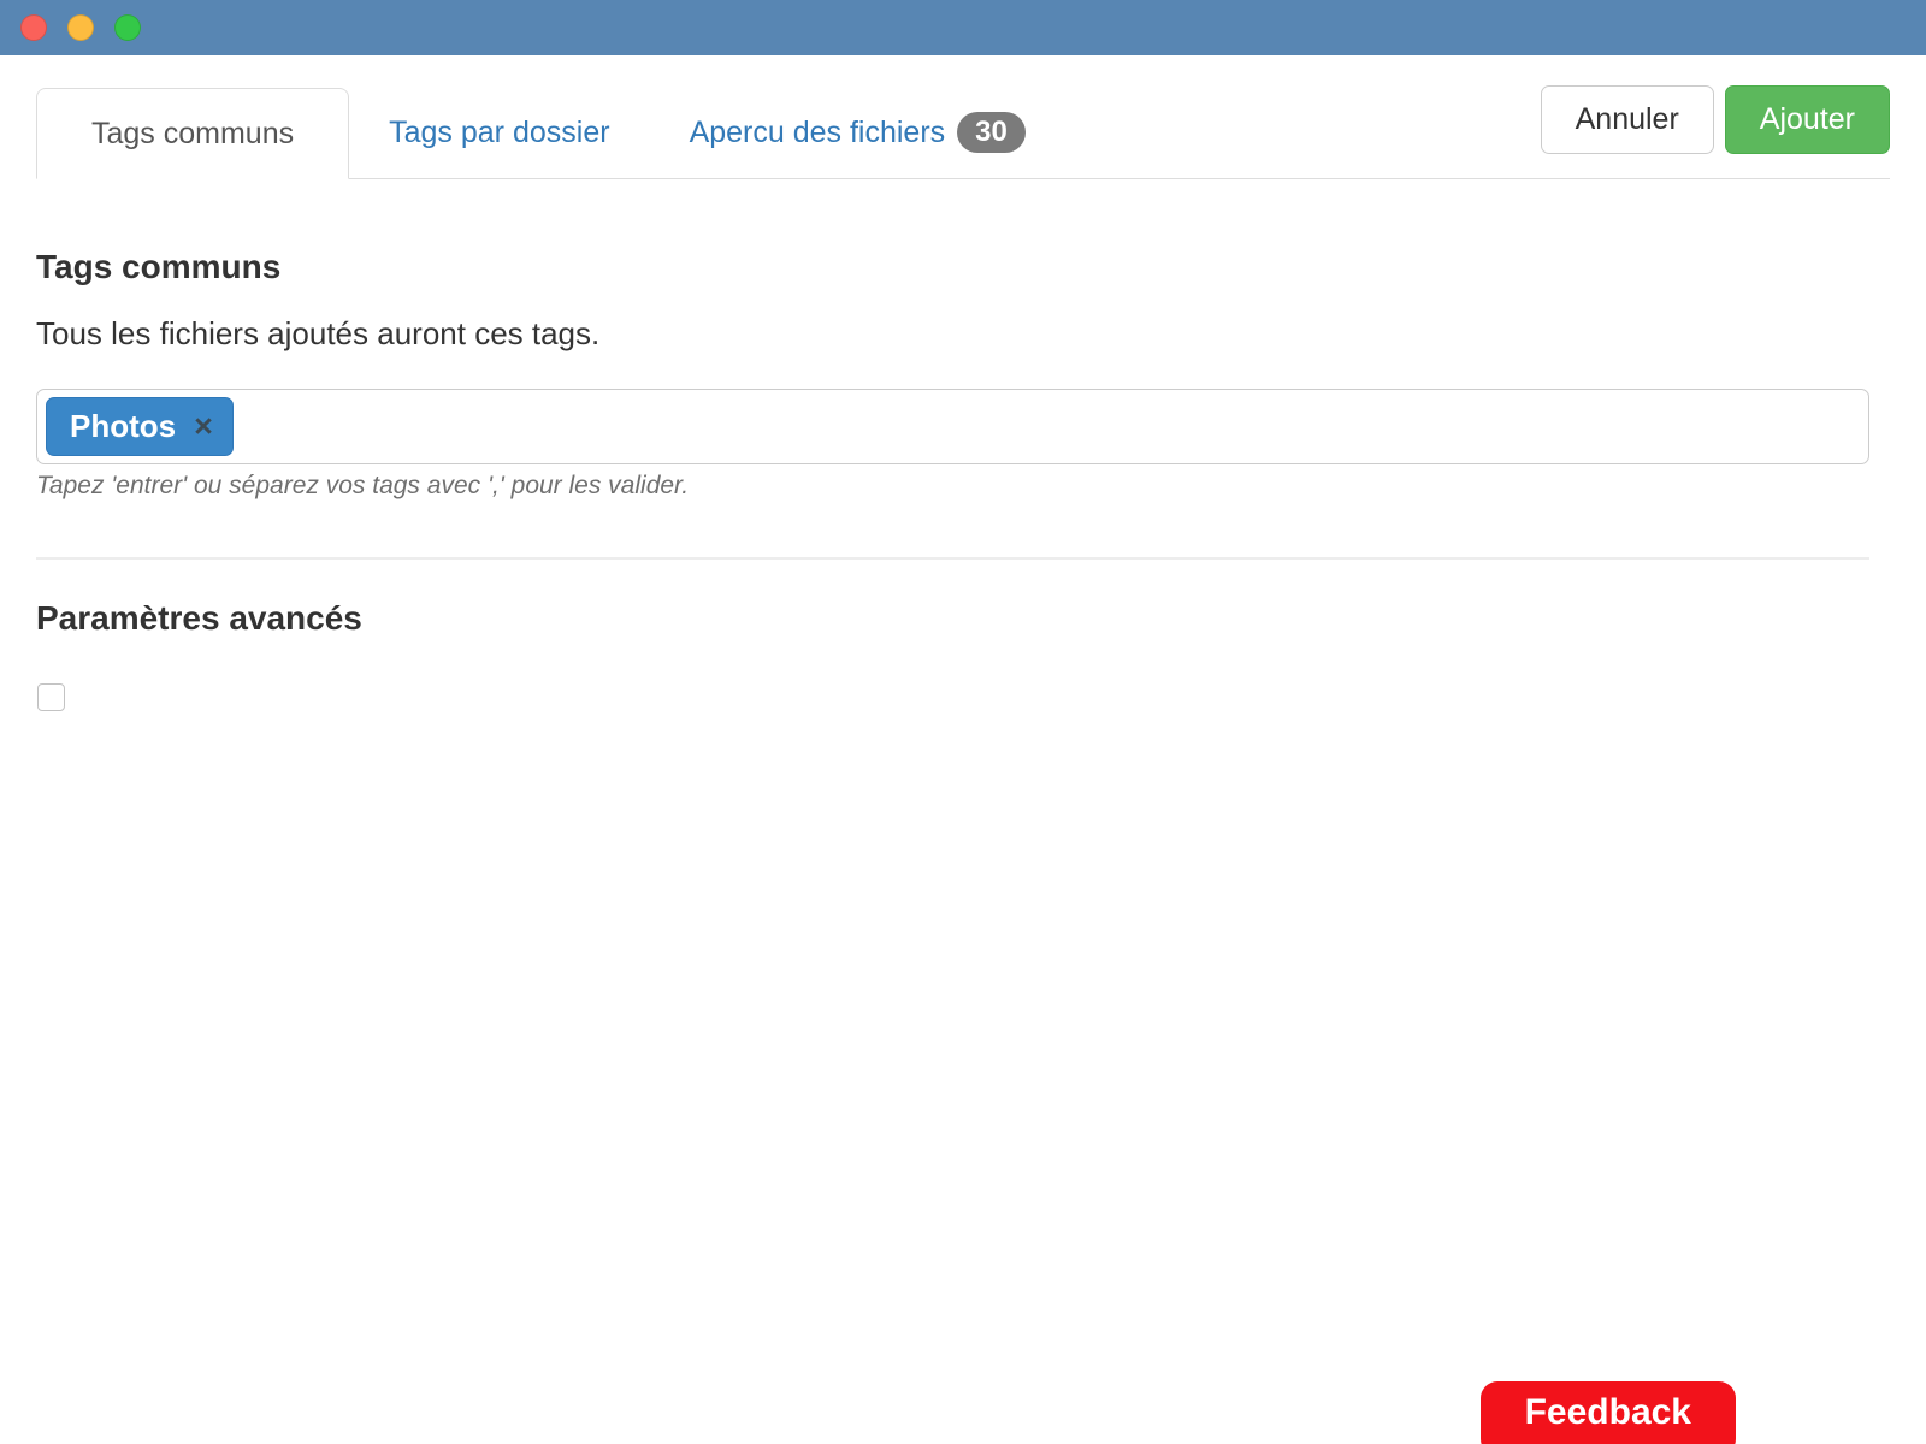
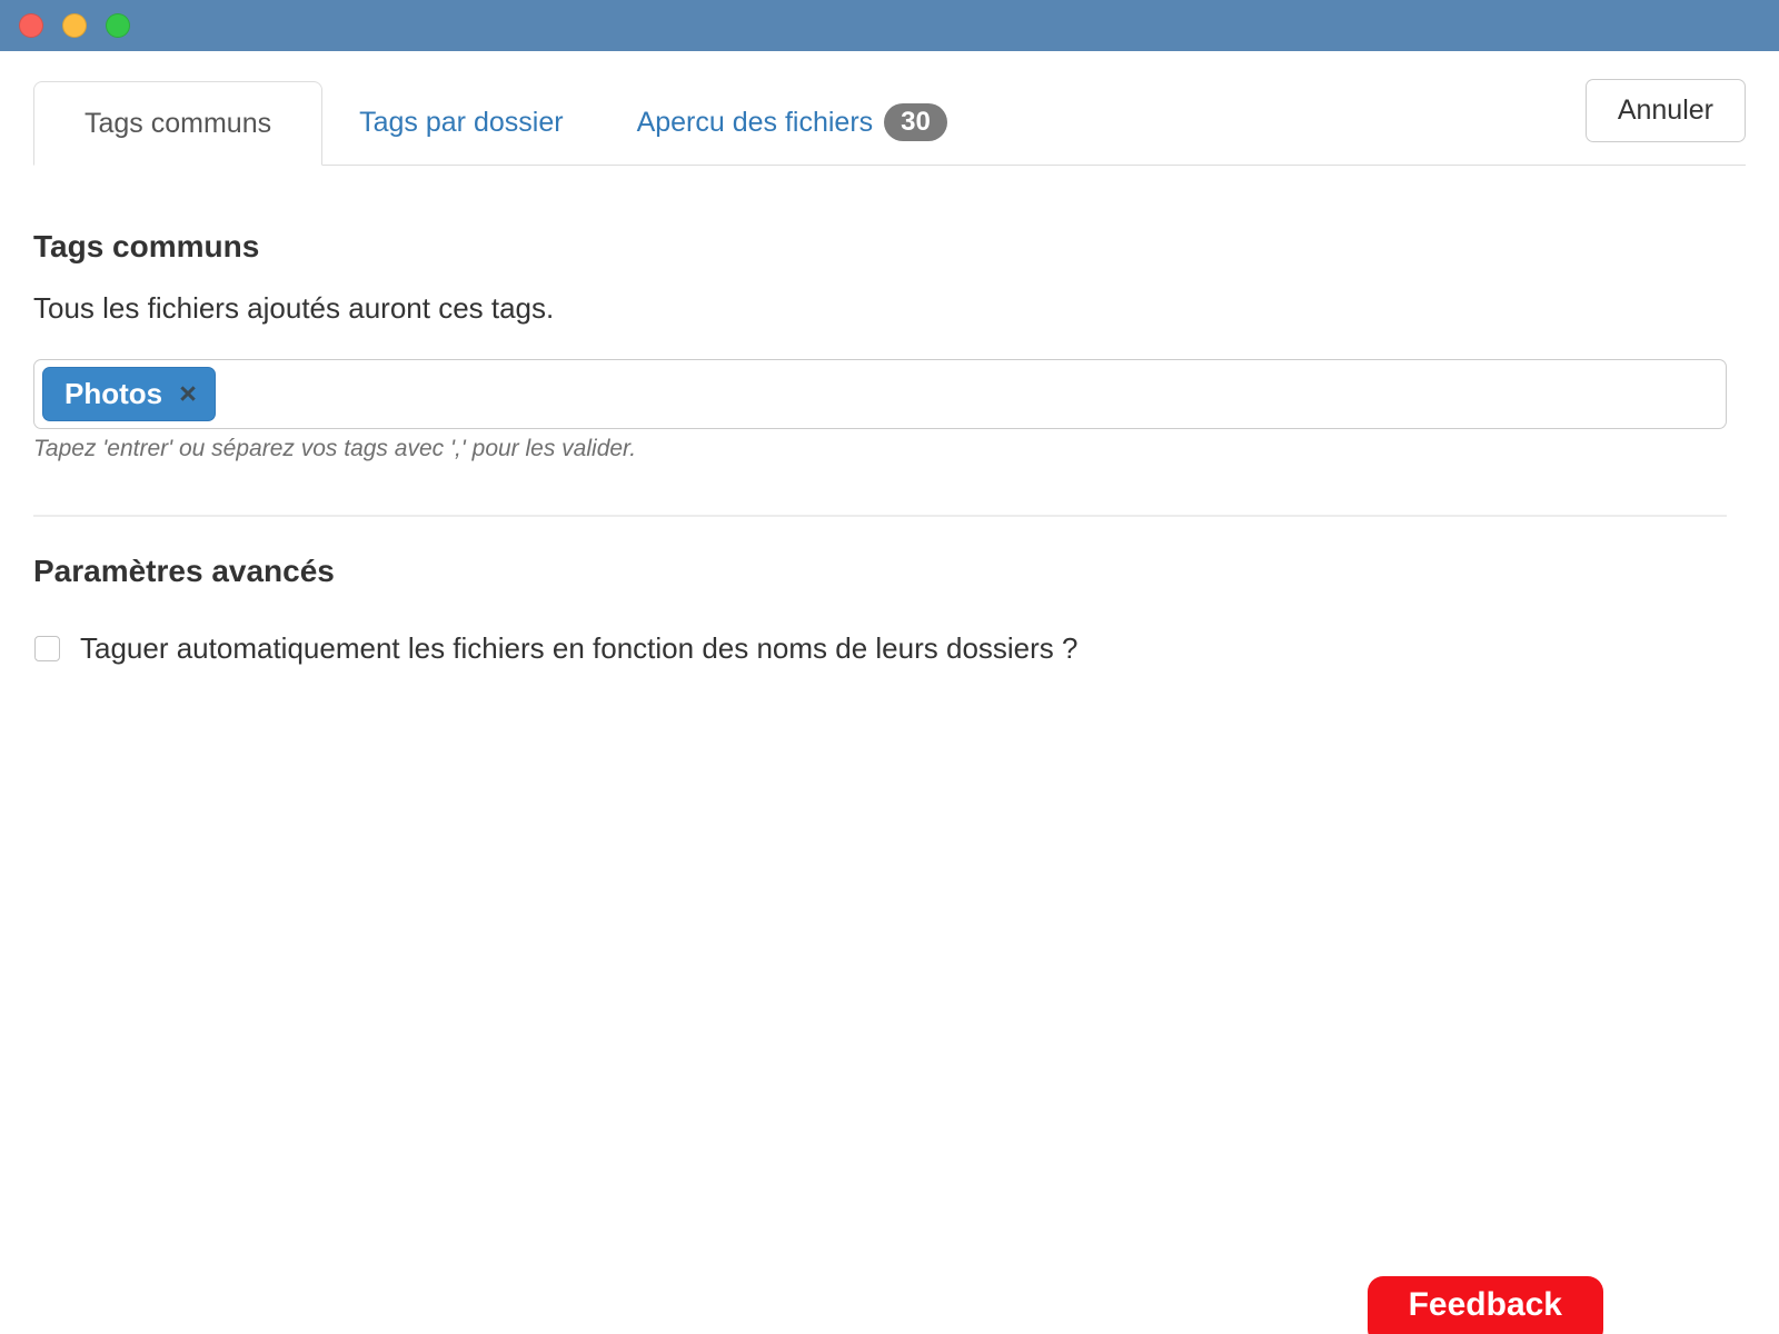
  Tags communs
  Tags par dossier
  Apercu des fichiers
  30
  Annuler
- Ajouter
  Tags communs
  Tous les fichiers ajoutés auront ces tags.
  Photos
  ×
  Tapez 'entrer' ou séparez vos tags avec ',' pour les valider.
  Paramètres avancés
+ Taguer automatiquement les fichiers en fonction des noms de leurs dossiers ?
  Feedback
